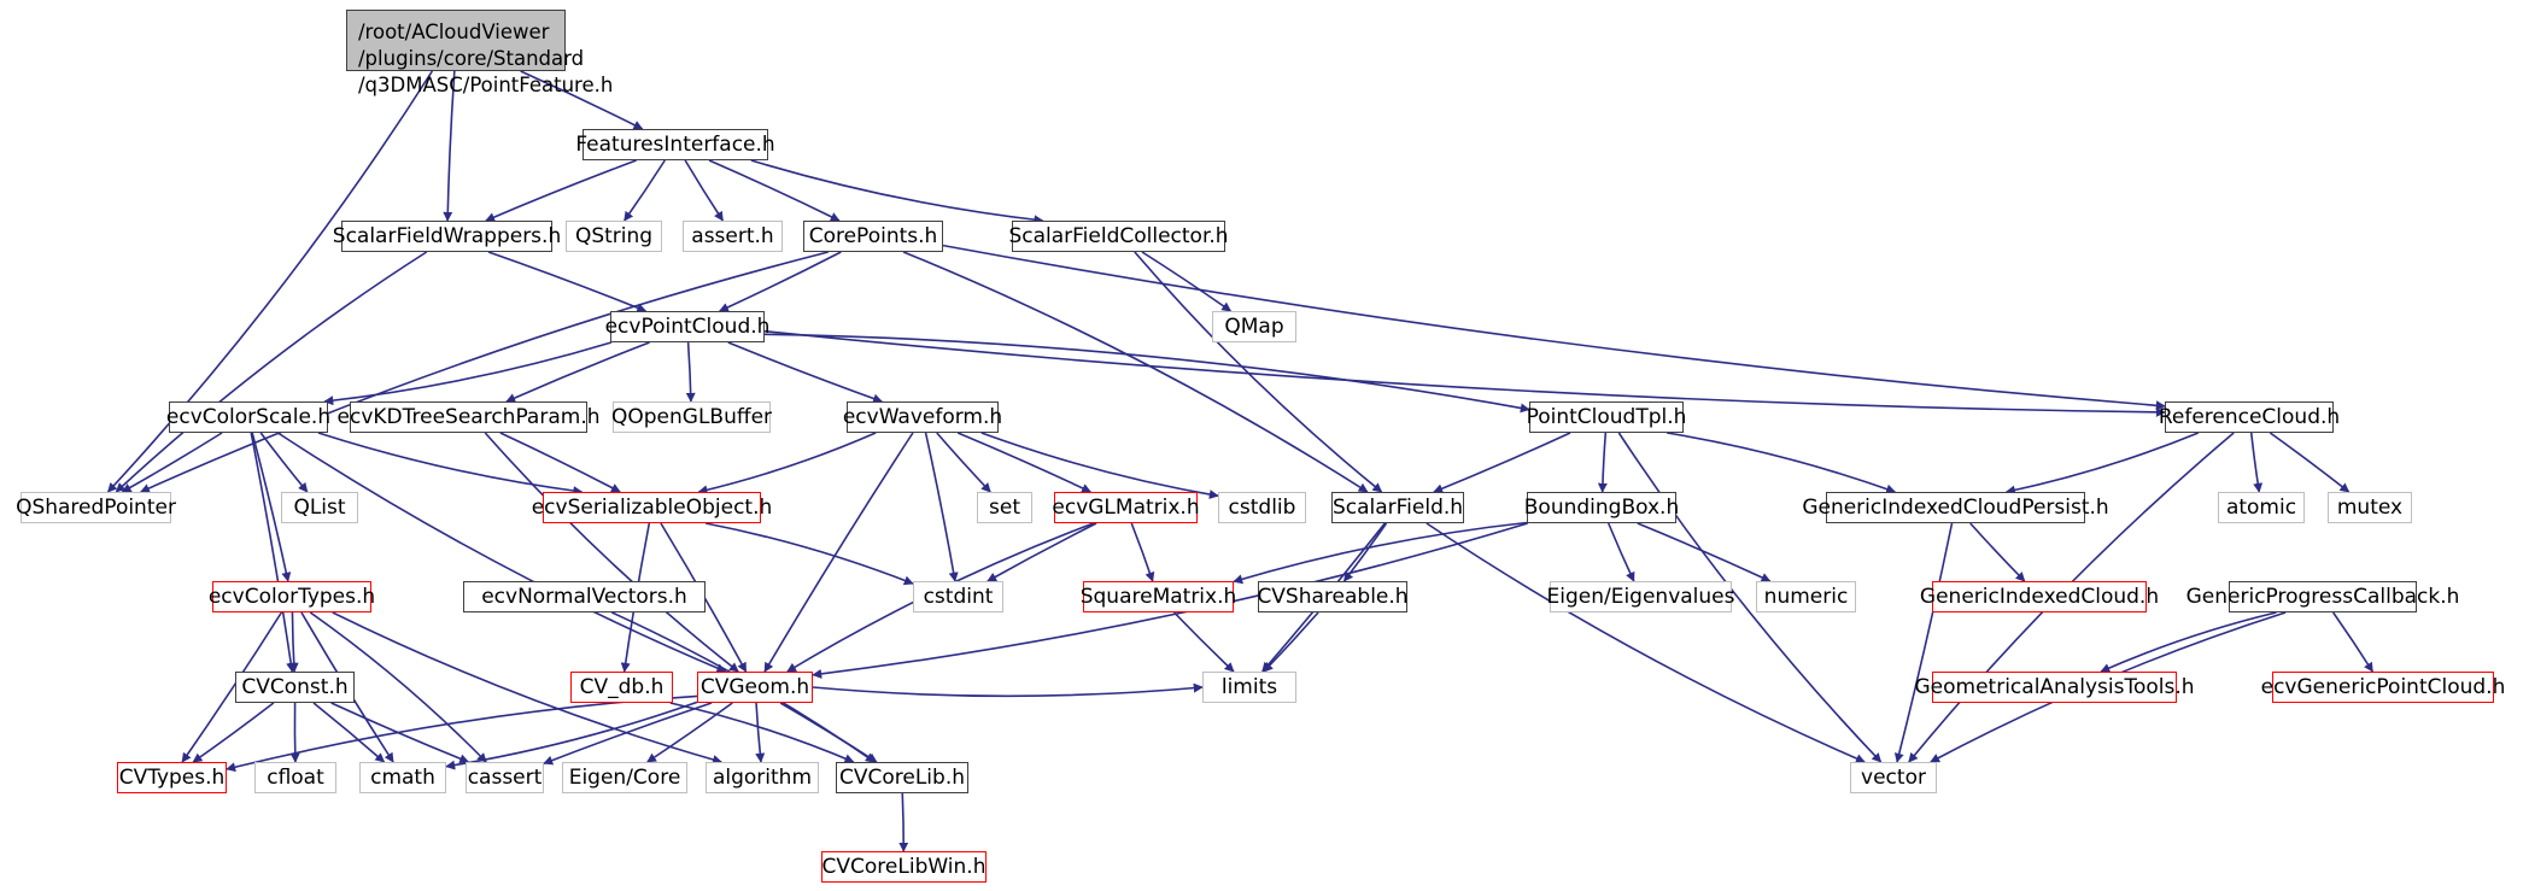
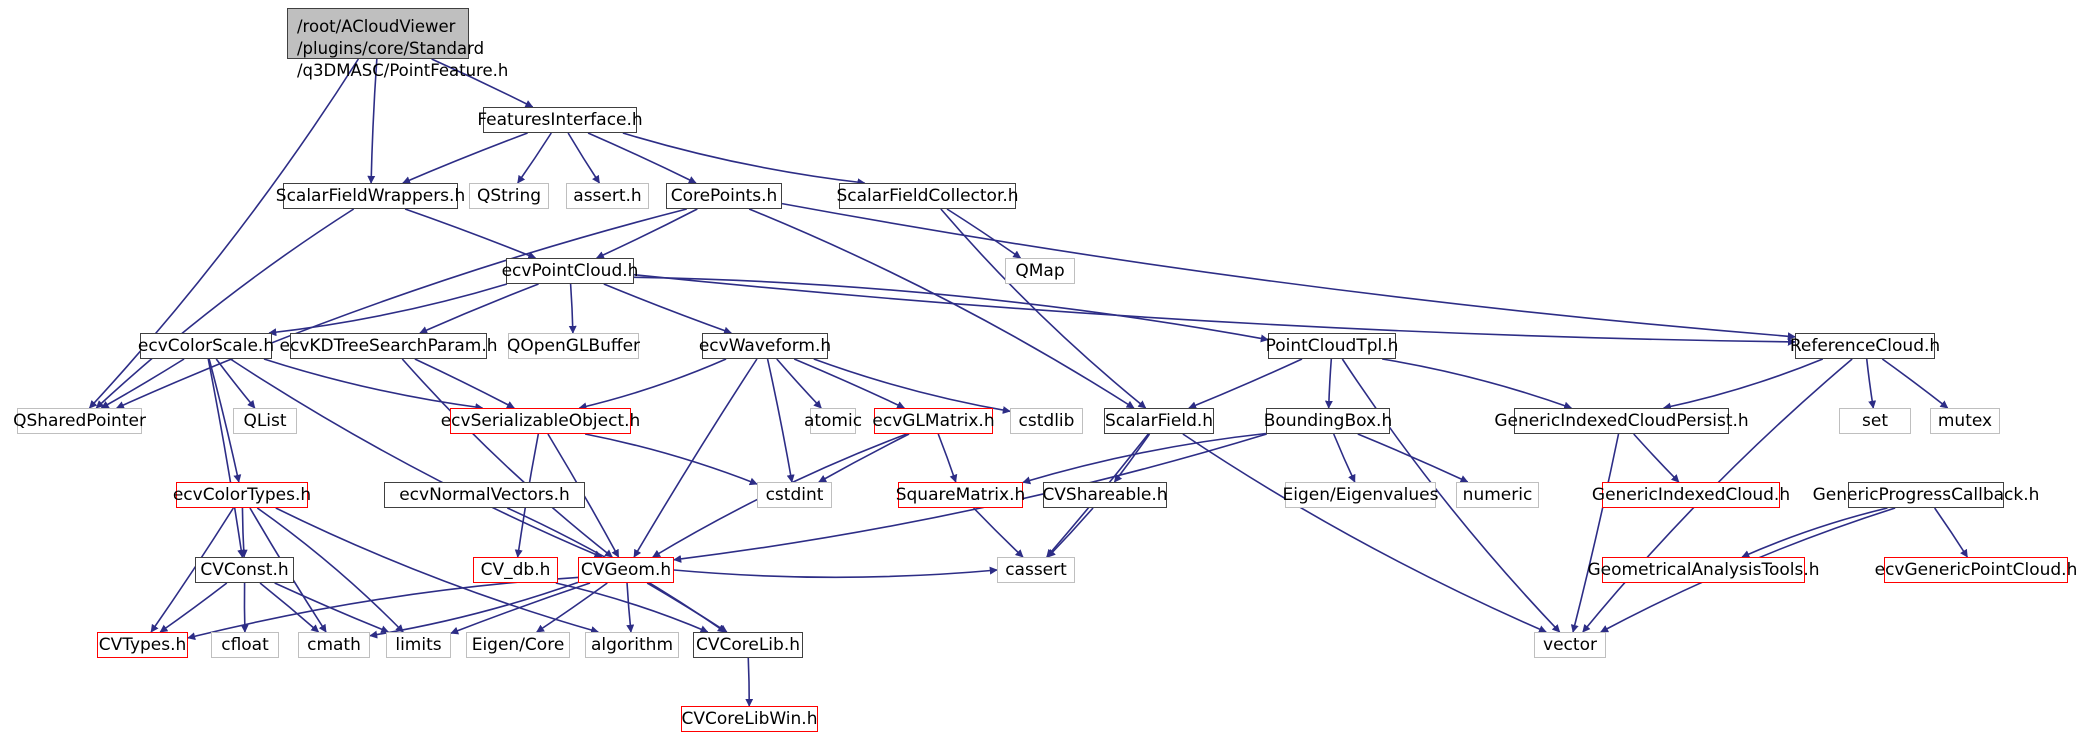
  /root/ACloudViewer
  /plugins/core/Standard
  /q3DMASC/PointFeature.h
  FeaturesInterface.h
  ScalarFieldWrappers.h
  QString
  assert.h
  CorePoints.h
  ScalarFieldCollector.h
  QMap
  ecvPointCloud.h
  ecvColorScale.h
  ecvKDTreeSearchParam.h
  QOpenGLBuffer
  ecvWaveform.h
  PointCloudTpl.h
  ReferenceCloud.h
  QSharedPointer
  QList
  ecvSerializableObject.h
- set
+ atomic
  ecvGLMatrix.h
  cstdlib
  ScalarField.h
  BoundingBox.h
  GenericIndexedCloudPersist.h
- atomic
+ set
  mutex
  ecvColorTypes.h
  ecvNormalVectors.h
  cstdint
  SquareMatrix.h
  CVShareable.h
  Eigen/Eigenvalues
  numeric
  GenericIndexedCloud.h
  GenericProgressCallback.h
  CVConst.h
  CV_db.h
  CVGeom.h
- limits
+ cassert
  GeometricalAnalysisTools.h
  ecvGenericPointCloud.h
  CVTypes.h
  cfloat
  cmath
- cassert
+ limits
  Eigen/Core
  algorithm
  CVCoreLib.h
  vector
  CVCoreLibWin.h
